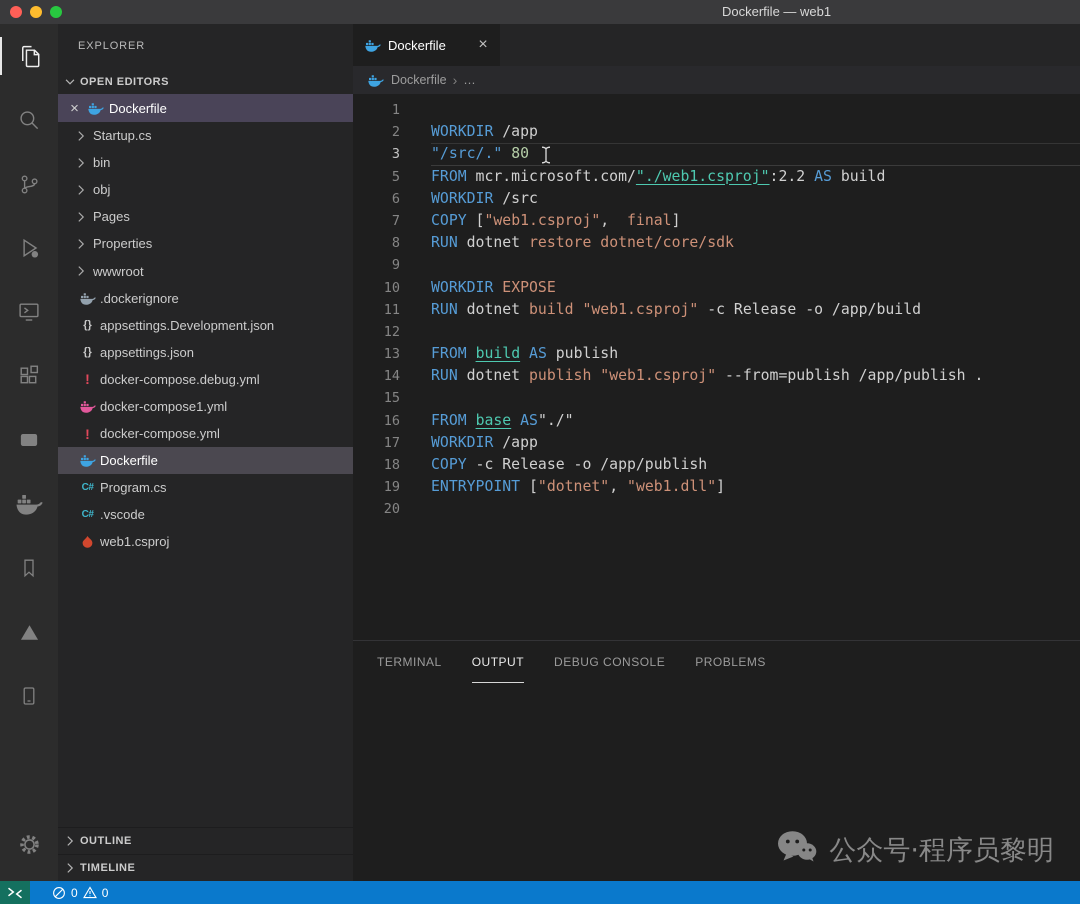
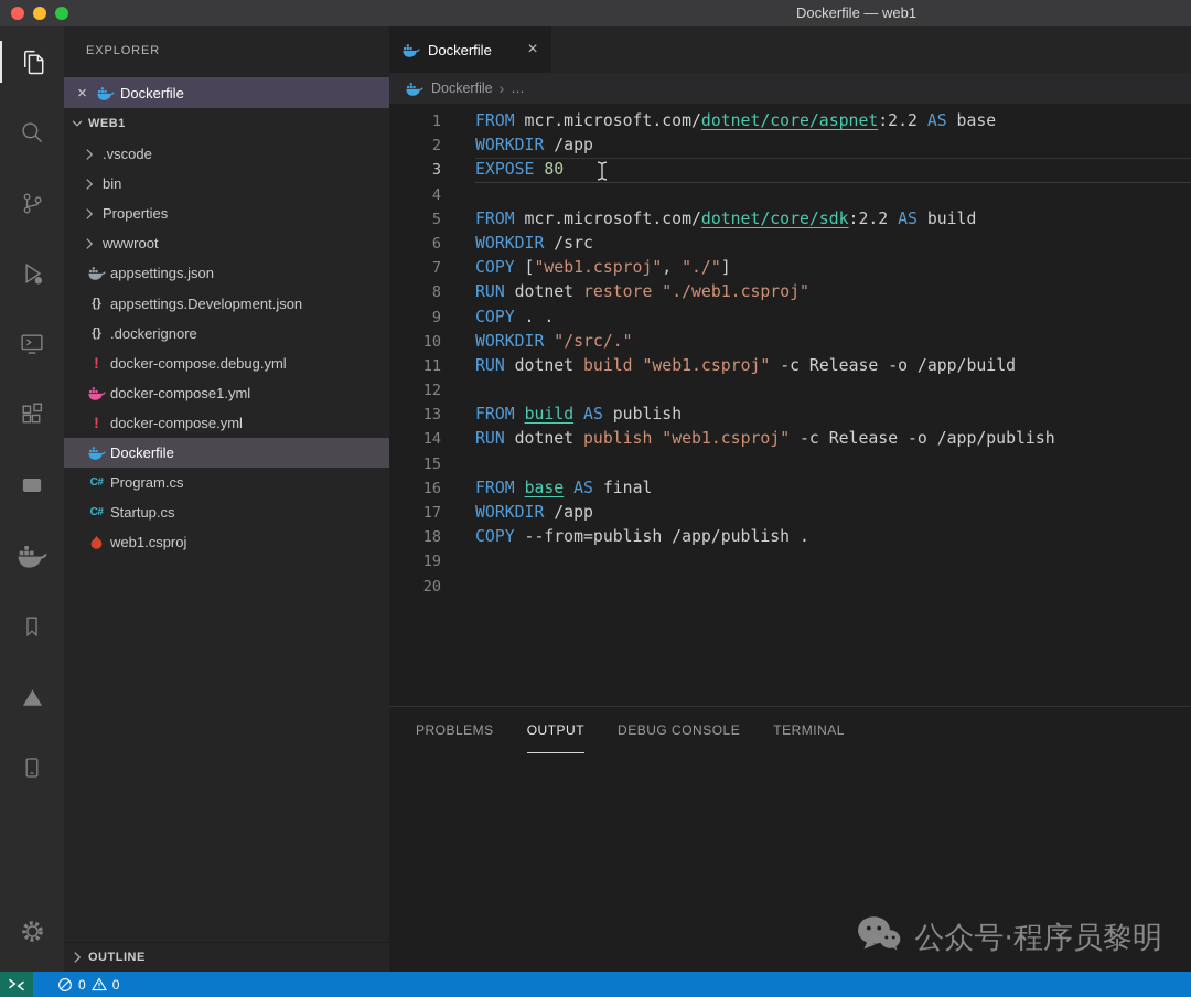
  Dockerfile — web1
  EXPLORER
- OPEN EDITORS
  ×
  Dockerfile
+ WEB1
- Startup.cs
+ .vscode
  bin
- obj
- Pages
  Properties
  wwwroot
- .dockerignore
+ appsettings.json
  {}
  appsettings.Development.json
  {}
- appsettings.json
+ .dockerignore
  !
  docker-compose.debug.yml
  docker-compose1.yml
  !
  docker-compose.yml
  Dockerfile
  C#
  Program.cs
  C#
- .vscode
+ Startup.cs
  web1.csproj
  OUTLINE
- TIMELINE
  Dockerfile
  ×
  Dockerfile
  ›
  …
  1
+ FROM mcr.microsoft.com/dotnet/core/aspnet:2.2 AS base
  2
  WORKDIR /app
  3
- "/src/." 80
+ EXPOSE 80
+ 4
  5
- FROM mcr.microsoft.com/"./web1.csproj":2.2 AS build
+ FROM mcr.microsoft.com/dotnet/core/sdk:2.2 AS build
  6
  WORKDIR /src
  7
- COPY ["web1.csproj", final]
+ COPY ["web1.csproj", "./"]
  8
- RUN dotnet restore dotnet/core/sdk
+ RUN dotnet restore "./web1.csproj"
  9
+ COPY . .
  10
- WORKDIR EXPOSE
+ WORKDIR "/src/."
  11
  RUN dotnet build "web1.csproj" -c Release -o /app/build
  12
  13
  FROM build AS publish
  14
- RUN dotnet publish "web1.csproj" --from=publish /app/publish .
+ RUN dotnet publish "web1.csproj" -c Release -o /app/publish
  15
  16
- FROM base AS"./"
+ FROM base AS final
  17
  WORKDIR /app
  18
- COPY -c Release -o /app/publish
+ COPY --from=publish /app/publish .
  19
- ENTRYPOINT ["dotnet", "web1.dll"]
  20
- TERMINAL
+ PROBLEMS
  OUTPUT
  DEBUG CONSOLE
- PROBLEMS
+ TERMINAL
  0
  0
  公众号·程序员黎明
